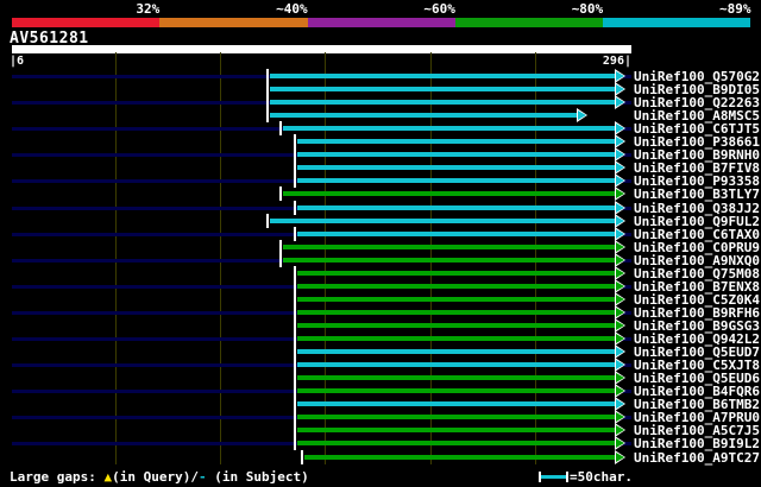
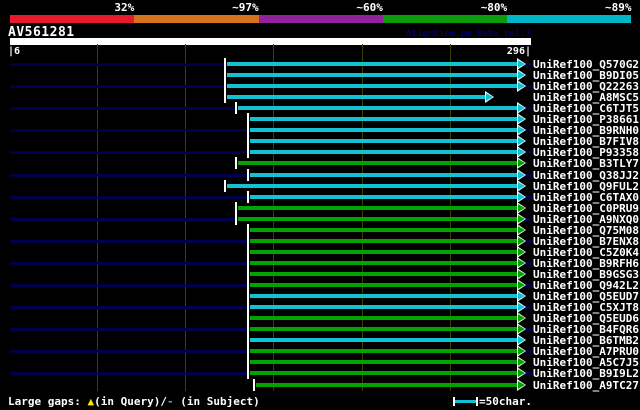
  32%
- ~40%
+ ~97%
  ~60%
  ~80%
  ~89%
  AV561281
+ AlignView.pm Beta rel.7
  |6
  296|
  UniRef100_Q570G2
  UniRef100_B9DI05
  UniRef100_Q22263
  UniRef100_A8MSC5
  UniRef100_C6TJT5
  UniRef100_P38661
  UniRef100_B9RNH0
  UniRef100_B7FIV8
  UniRef100_P93358
  UniRef100_B3TLY7
  UniRef100_Q38JJ2
  UniRef100_Q9FUL2
  UniRef100_C6TAX0
  UniRef100_C0PRU9
  UniRef100_A9NXQ0
  UniRef100_Q75M08
  UniRef100_B7ENX8
  UniRef100_C5Z0K4
  UniRef100_B9RFH6
  UniRef100_B9GSG3
  UniRef100_Q942L2
  UniRef100_Q5EUD7
  UniRef100_C5XJT8
  UniRef100_Q5EUD6
  UniRef100_B4FQR6
  UniRef100_B6TMB2
  UniRef100_A7PRU0
  UniRef100_A5C7J5
  UniRef100_B9I9L2
  UniRef100_A9TC27
  Large gaps: ▲(in Query)/- (in Subject)
  =50char.
